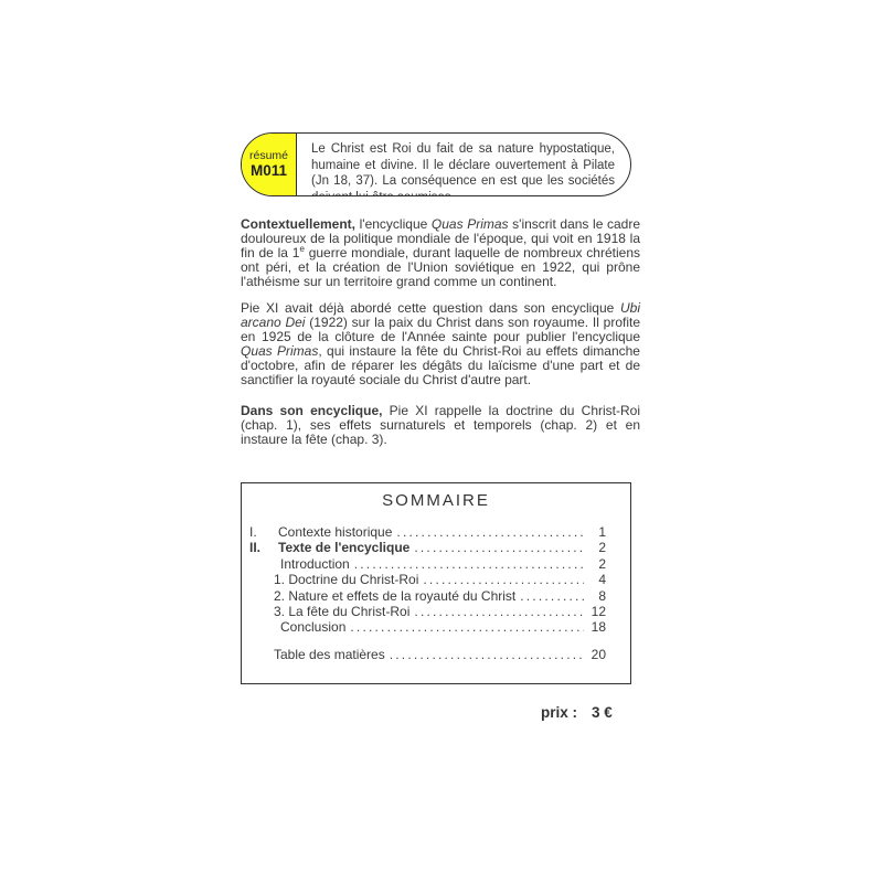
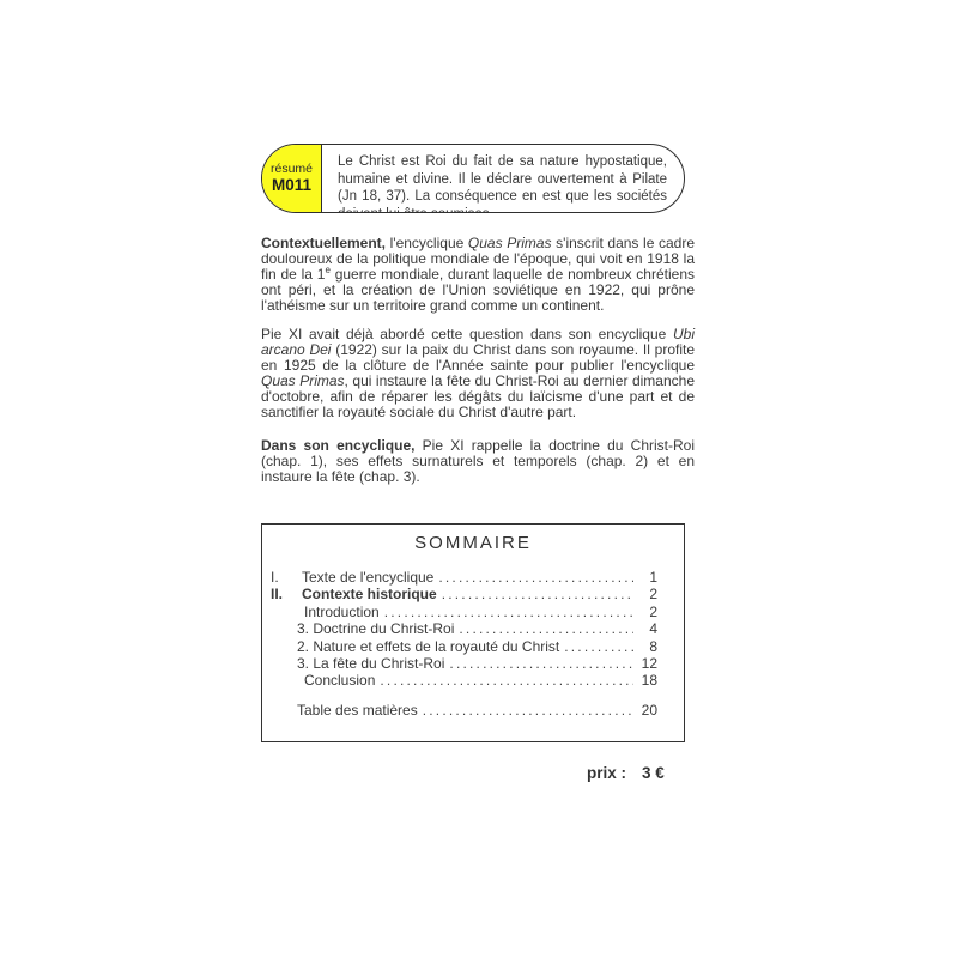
  résumé
  M011
  Le Christ est Roi du fait de sa nature hypostatique, humaine et divine. Il le déclare ouvertement à Pilate (Jn 18, 37). La conséquence en est que les sociétés
  Contextuellement, l'encyclique Quas Primas s'inscrit dans le cadre douloureux de la politique mondiale de l'époque, qui voit en 1918 la fin de la 1e guerre mondiale, durant laquelle de nombreux chrétiens ont péri, et la création de l'Union soviétique en 1922, qui prône l'athéisme sur un territoire grand comme un continent.
- Pie XI avait déjà abordé cette question dans son encyclique Ubi arcano Dei (1922) sur la paix du Christ dans son royaume. Il profite en 1925 de la clôture de l'Année sainte pour publier l'encyclique Quas Primas, qui instaure la fête du Christ-Roi au effets dimanche d'octobre, afin de réparer les dégâts du laïcisme d'une part et de sanctifier la royauté sociale du Christ d'autre part.
+ Pie XI avait déjà abordé cette question dans son encyclique Ubi arcano Dei (1922) sur la paix du Christ dans son royaume. Il profite en 1925 de la clôture de l'Année sainte pour publier l'encyclique Quas Primas, qui instaure la fête du Christ-Roi au dernier dimanche d'octobre, afin de réparer les dégâts du laïcisme d'une part et de sanctifier la royauté sociale du Christ d'autre part.
  Dans son encyclique, Pie XI rappelle la doctrine du Christ-Roi (chap. 1), ses effets surnaturels et temporels (chap. 2) et en instaure la fête (chap. 3).
  SOMMAIRE
  I.
- Contexte historique
+ Texte de l'encyclique
  1
  II.
- Texte de l'encyclique
+ Contexte historique
  2
  Introduction
  2
- 1. Doctrine du Christ-Roi
+ 3. Doctrine du Christ-Roi
  4
  2. Nature et effets de la royauté du Christ
  8
  3. La fête du Christ-Roi
  12
  Conclusion
  18
  Table des matières
  20
  prix :
  3 €
